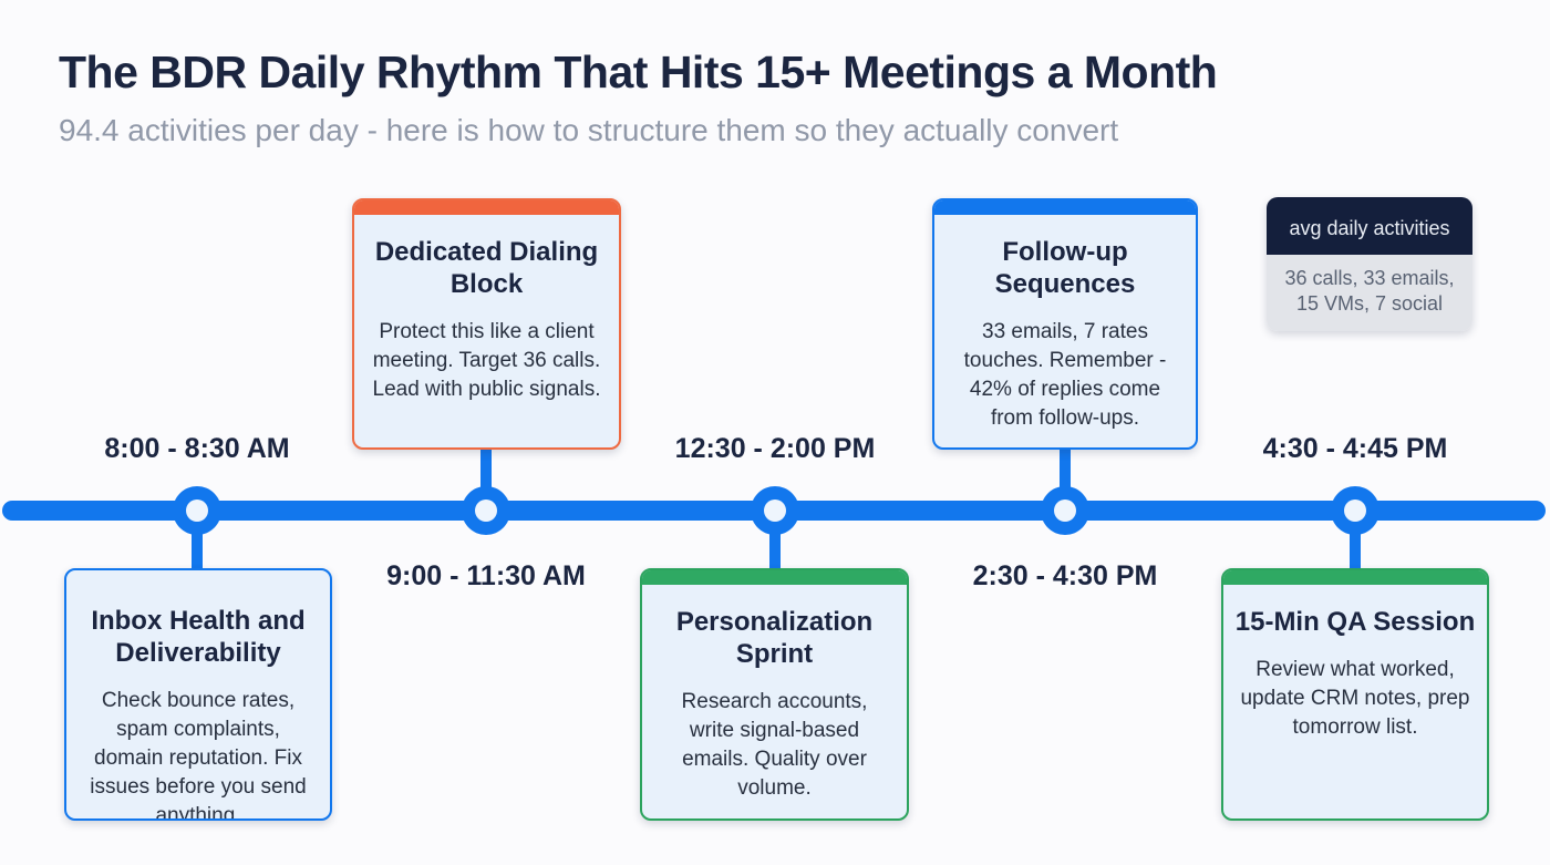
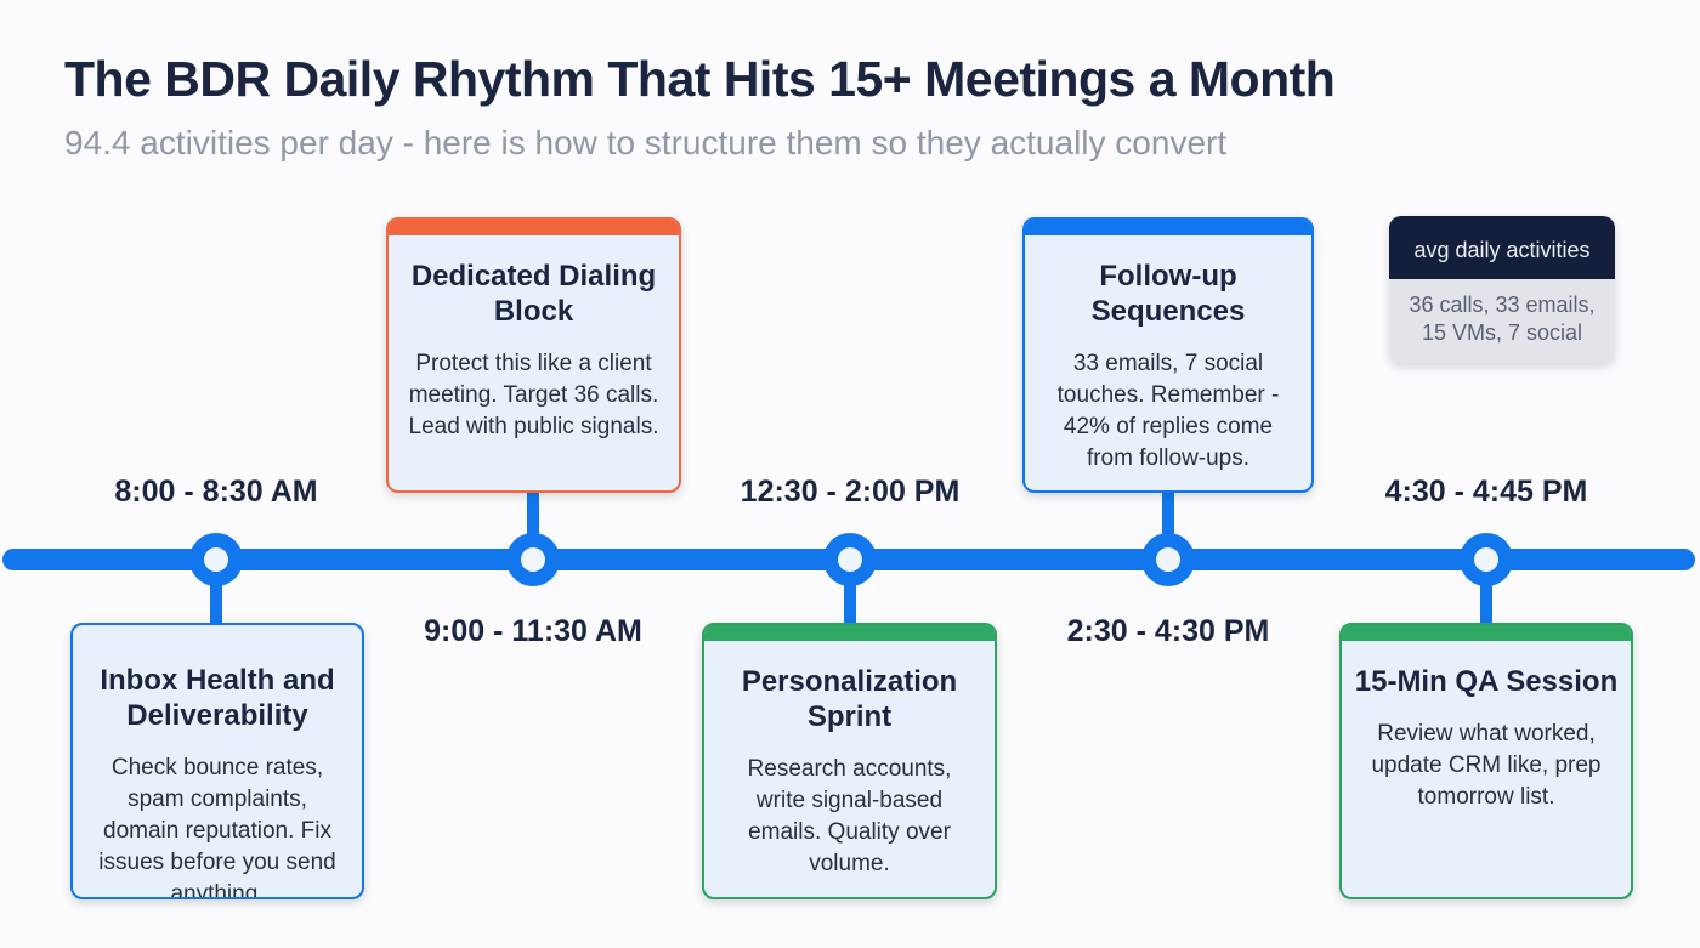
  The BDR Daily Rhythm That Hits 15+ Meetings a Month
  94.4 activities per day - here is how to structure them so they actually convert
  8:00 - 8:30 AM
  9:00 - 11:30 AM
  12:30 - 2:00 PM
  2:30 - 4:30 PM
  4:30 - 4:45 PM
  Dedicated Dialing Block
  Protect this like a client meeting. Target 36 calls. Lead with public signals.
  Follow-up Sequences
- 33 emails, 7 rates touches. Remember - 42% of replies come from follow-ups.
+ 33 emails, 7 social touches. Remember - 42% of replies come from follow-ups.
  avg daily activities
  36 calls, 33 emails, 15 VMs, 7 social
  Inbox Health and Deliverability
  Check bounce rates, spam complaints, domain reputation. Fix issues before you send anything.
  Personalization Sprint
  Research accounts, write signal-based emails. Quality over volume.
  15-Min QA Session
- Review what worked, update CRM notes, prep tomorrow list.
+ Review what worked, update CRM like, prep tomorrow list.
